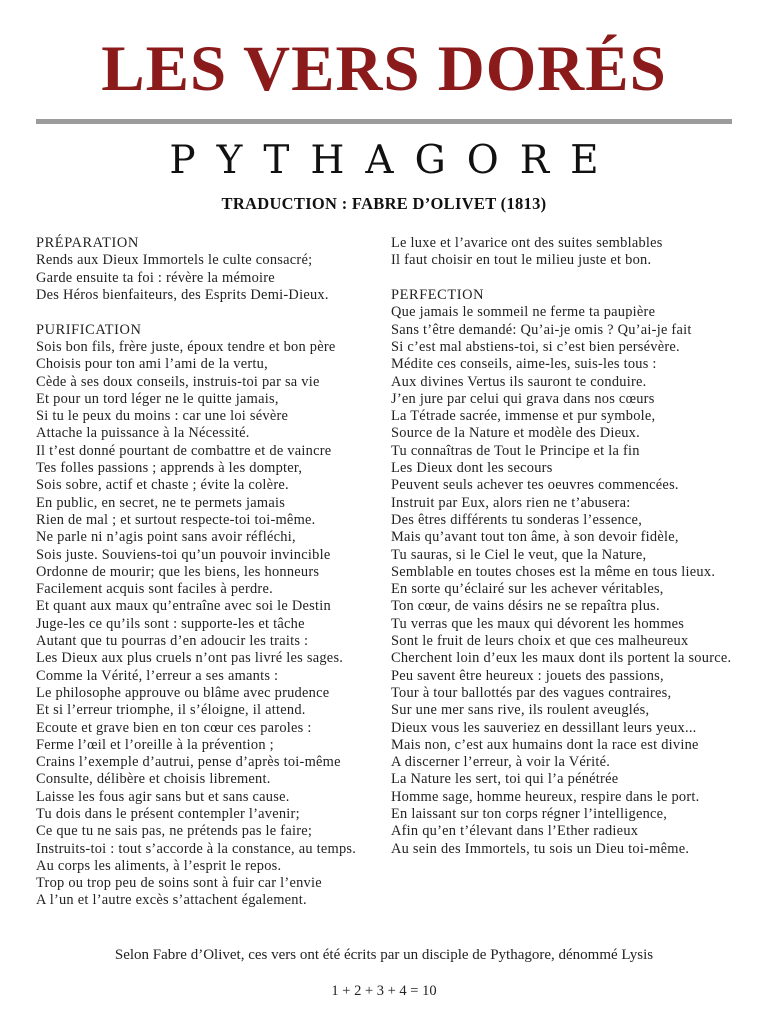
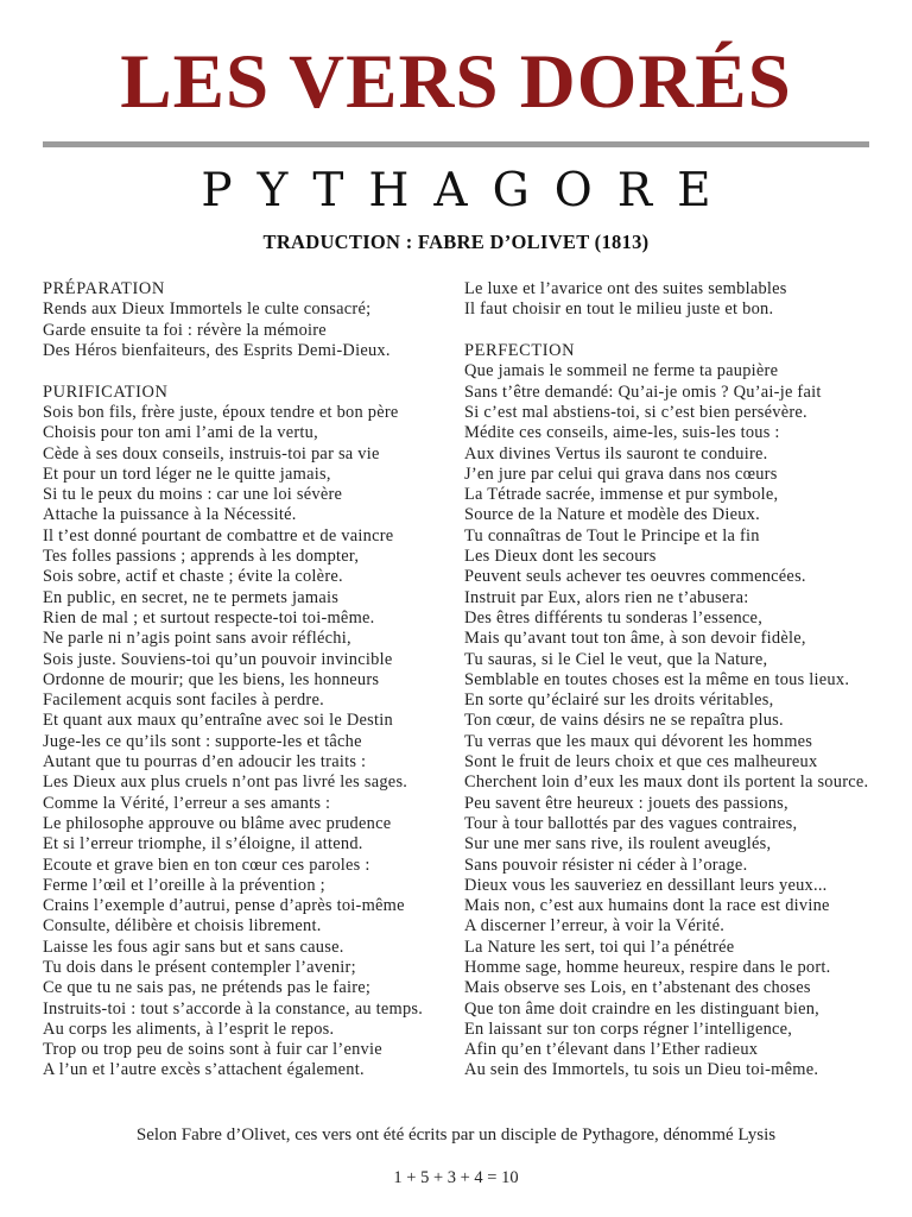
  LES VERS DORÉS
  PYTHAGORE
  TRADUCTION : FABRE D’OLIVET (1813)
  PRÉPARATION
  Rends aux Dieux Immortels le culte consacré;
  Garde ensuite ta foi : révère la mémoire
  Des Héros bienfaiteurs, des Esprits Demi-Dieux.
  PURIFICATION
  Sois bon fils, frère juste, époux tendre et bon père
  Choisis pour ton ami l’ami de la vertu,
  Cède à ses doux conseils, instruis-toi par sa vie
  Et pour un tord léger ne le quitte jamais,
  Si tu le peux du moins : car une loi sévère
  Attache la puissance à la Nécessité.
  Il t’est donné pourtant de combattre et de vaincre
  Tes folles passions ; apprends à les dompter,
  Sois sobre, actif et chaste ; évite la colère.
  En public, en secret, ne te permets jamais
  Rien de mal ; et surtout respecte-toi toi-même.
  Ne parle ni n’agis point sans avoir réfléchi,
  Sois juste. Souviens-toi qu’un pouvoir invincible
  Ordonne de mourir; que les biens, les honneurs
  Facilement acquis sont faciles à perdre.
  Et quant aux maux qu’entraîne avec soi le Destin
  Juge-les ce qu’ils sont : supporte-les et tâche
  Autant que tu pourras d’en adoucir les traits :
  Les Dieux aux plus cruels n’ont pas livré les sages.
  Comme la Vérité, l’erreur a ses amants :
  Le philosophe approuve ou blâme avec prudence
  Et si l’erreur triomphe, il s’éloigne, il attend.
  Ecoute et grave bien en ton cœur ces paroles :
  Ferme l’œil et l’oreille à la prévention ;
  Crains l’exemple d’autrui, pense d’après toi-même
  Consulte, délibère et choisis librement.
  Laisse les fous agir sans but et sans cause.
  Tu dois dans le présent contempler l’avenir;
  Ce que tu ne sais pas, ne prétends pas le faire;
  Instruits-toi : tout s’accorde à la constance, au temps.
  Au corps les aliments, à l’esprit le repos.
  Trop ou trop peu de soins sont à fuir car l’envie
  A l’un et l’autre excès s’attachent également.
  Le luxe et l’avarice ont des suites semblables
  Il faut choisir en tout le milieu juste et bon.
  PERFECTION
  Que jamais le sommeil ne ferme ta paupière
  Sans t’être demandé: Qu’ai-je omis ? Qu’ai-je fait
  Si c’est mal abstiens-toi, si c’est bien persévère.
  Médite ces conseils, aime-les, suis-les tous :
  Aux divines Vertus ils sauront te conduire.
  J’en jure par celui qui grava dans nos cœurs
  La Tétrade sacrée, immense et pur symbole,
  Source de la Nature et modèle des Dieux.
  Tu connaîtras de Tout le Principe et la fin
  Les Dieux dont les secours
  Peuvent seuls achever tes oeuvres commencées.
  Instruit par Eux, alors rien ne t’abusera:
  Des êtres différents tu sonderas l’essence,
  Mais qu’avant tout ton âme, à son devoir fidèle,
  Tu sauras, si le Ciel le veut, que la Nature,
  Semblable en toutes choses est la même en tous lieux.
- En sorte qu’éclairé sur les achever véritables,
+ En sorte qu’éclairé sur les droits véritables,
  Ton cœur, de vains désirs ne se repaîtra plus.
  Tu verras que les maux qui dévorent les hommes
  Sont le fruit de leurs choix et que ces malheureux
  Cherchent loin d’eux les maux dont ils portent la source.
  Peu savent être heureux : jouets des passions,
  Tour à tour ballottés par des vagues contraires,
  Sur une mer sans rive, ils roulent aveuglés,
+ Sans pouvoir résister ni céder à l’orage.
  Dieux vous les sauveriez en dessillant leurs yeux...
  Mais non, c’est aux humains dont la race est divine
  A discerner l’erreur, à voir la Vérité.
  La Nature les sert, toi qui l’a pénétrée
  Homme sage, homme heureux, respire dans le port.
+ Mais observe ses Lois, en t’abstenant des choses
+ Que ton âme doit craindre en les distinguant bien,
  En laissant sur ton corps régner l’intelligence,
  Afin qu’en t’élevant dans l’Ether radieux
  Au sein des Immortels, tu sois un Dieu toi-même.
  Selon Fabre d’Olivet, ces vers ont été écrits par un disciple de Pythagore, dénommé Lysis
- 1 + 2 + 3 + 4 = 10
+ 1 + 5 + 3 + 4 = 10
